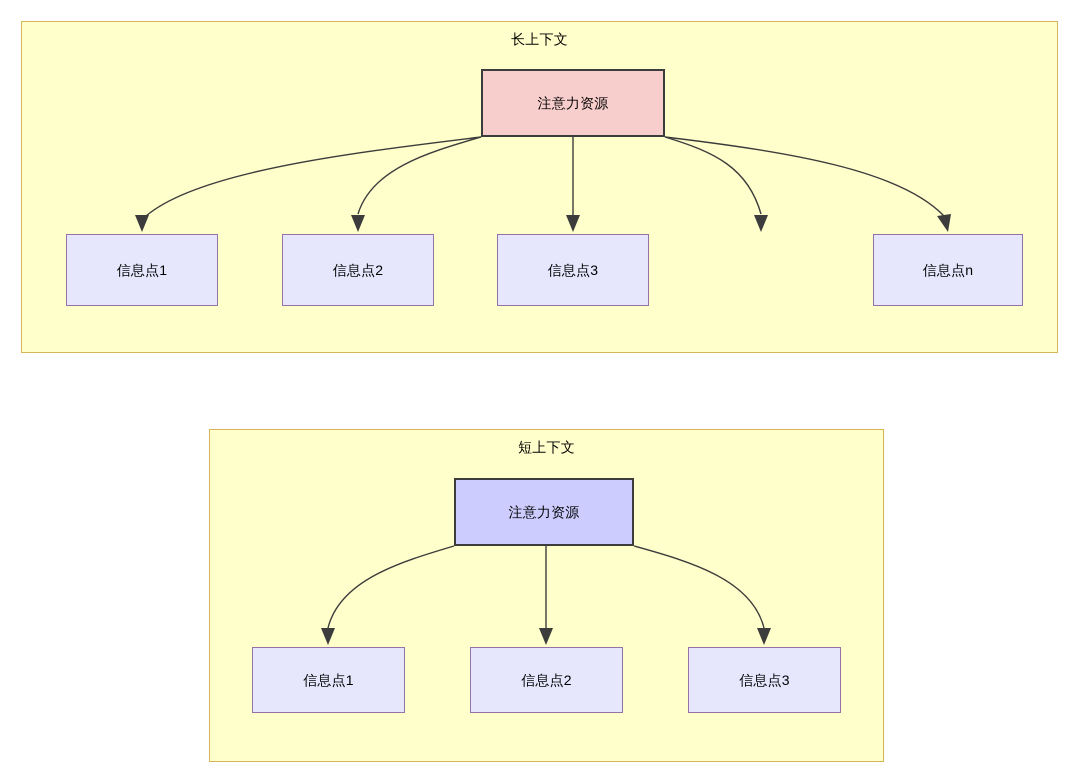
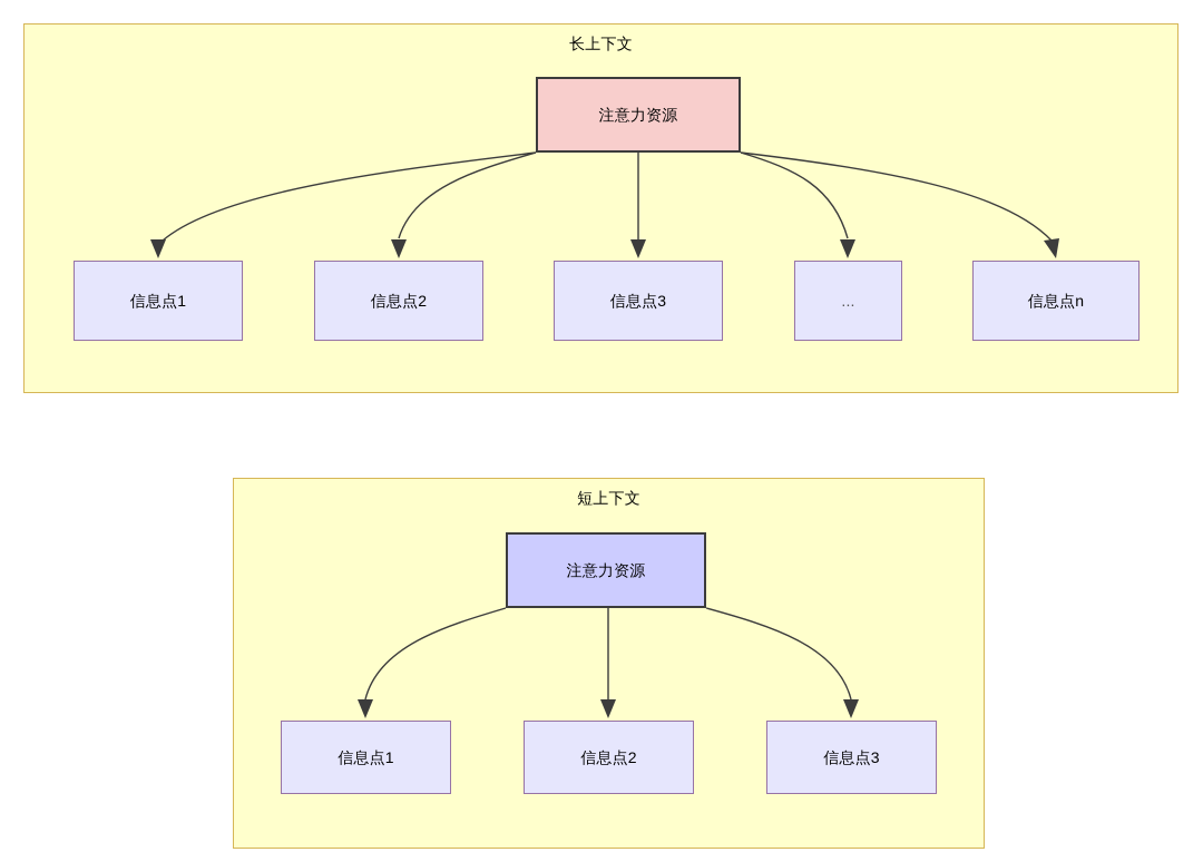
  长上下文
  注意力资源
  信息点1
  信息点2
  信息点3
+ ...
  信息点n
  短上下文
  注意力资源
  信息点1
  信息点2
  信息点3
